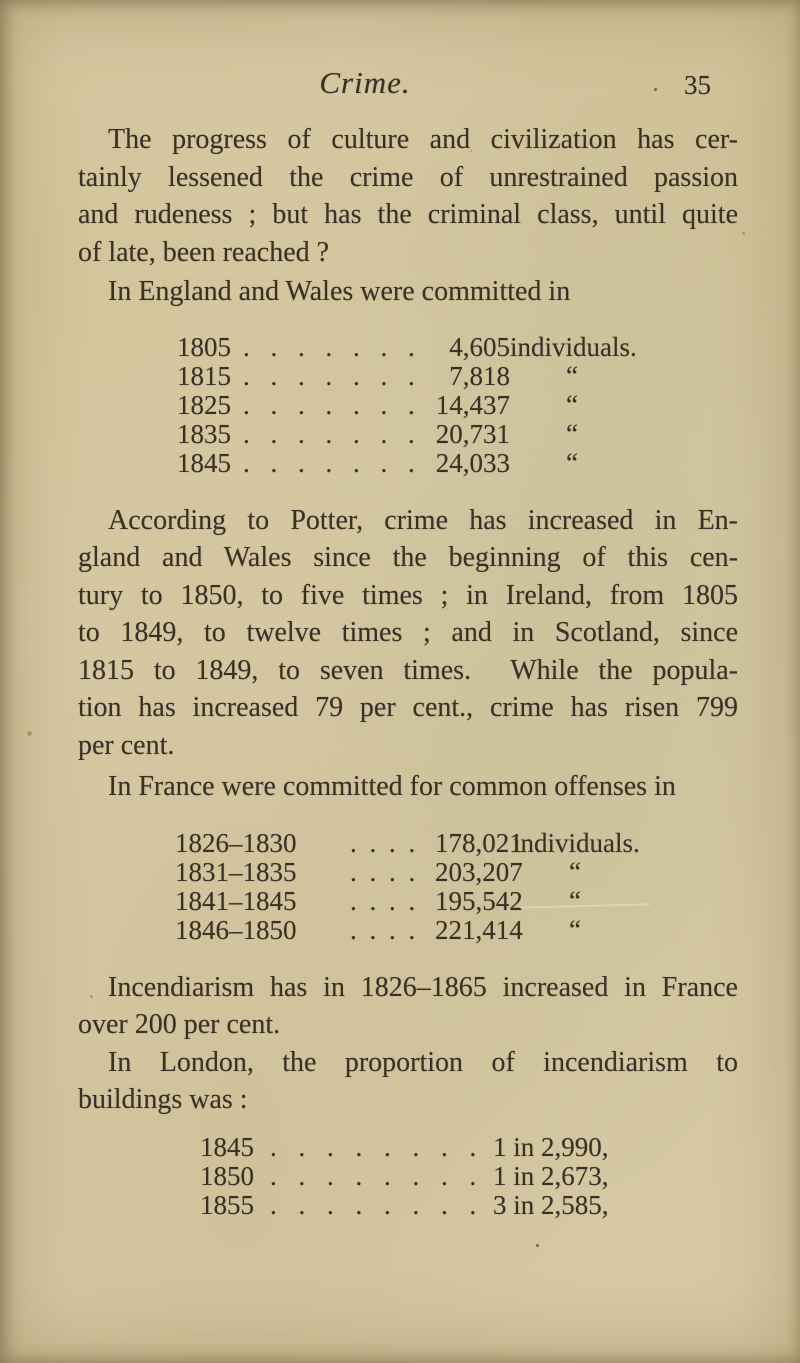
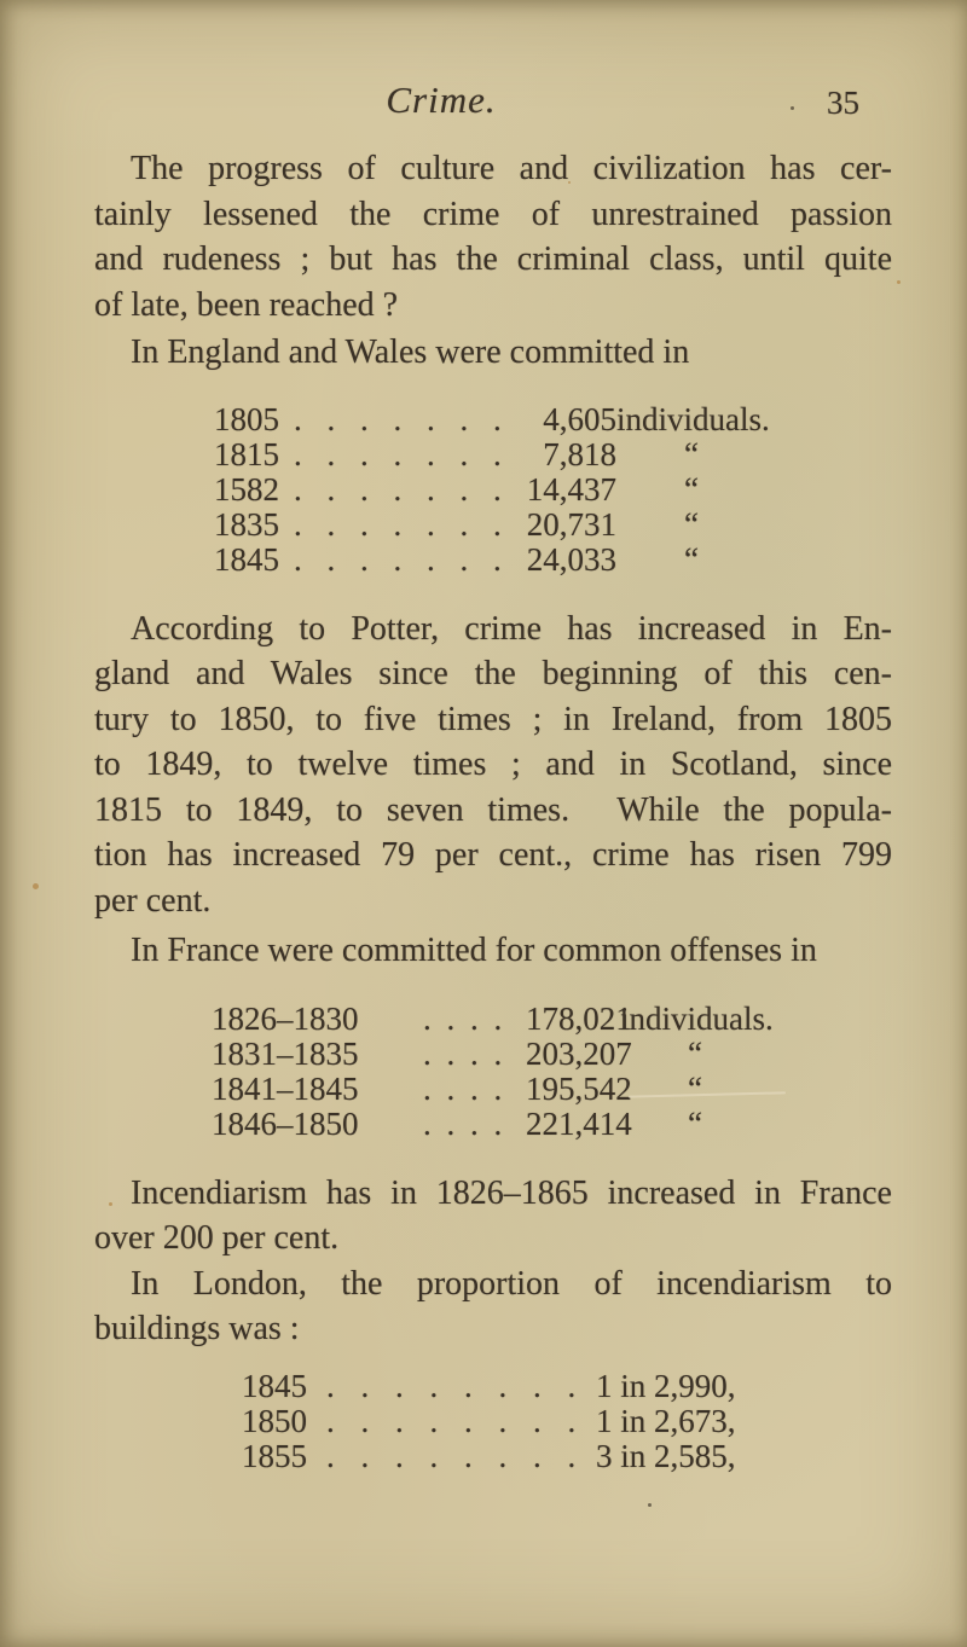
  Crime.
  35
  The progress of culture and civilization has cer-
  tainly lessened the crime of unrestrained passion
  and rudeness ; but has the criminal class, until quite
  of late, been reached ?
  In England and Wales were committed in
  1805
  . . . . . . .
  4,605
  individuals.
  1815
  . . . . . . .
  7,818
  “
- 1825
+ 1582
  . . . . . . .
  14,437
  “
  1835
  . . . . . . .
  20,731
  “
  1845
  . . . . . . .
  24,033
  “
  According to Potter, crime has increased in En-
  gland and Wales since the beginning of this cen-
  tury to 1850, to five times ; in Ireland, from 1805
  to 1849, to twelve times ; and in Scotland, since
  1815 to 1849, to seven times. While the popula-
  tion has increased 79 per cent., crime has risen 799
  per cent.
  In France were committed for common offenses in
  1826–1830
  . . . .
  178,02
  individuals.
  1831–1835
  . . . .
  203,20
  “
  1841–1845
  . . . .
  195,54
  “
  1846–1850
  . . . .
  221,41
  “
  Incendiarism has in 1826–1865 increased in France
  over 200 per cent.
  In London, the proportion of incendiarism to
  buildings was :
  1845
  . . . . . . . .
  1 in 2,990,
  1850
  . . . . . . . .
  1 in 2,673,
  1855
  . . . . . . . .
  3 in 2,585,
